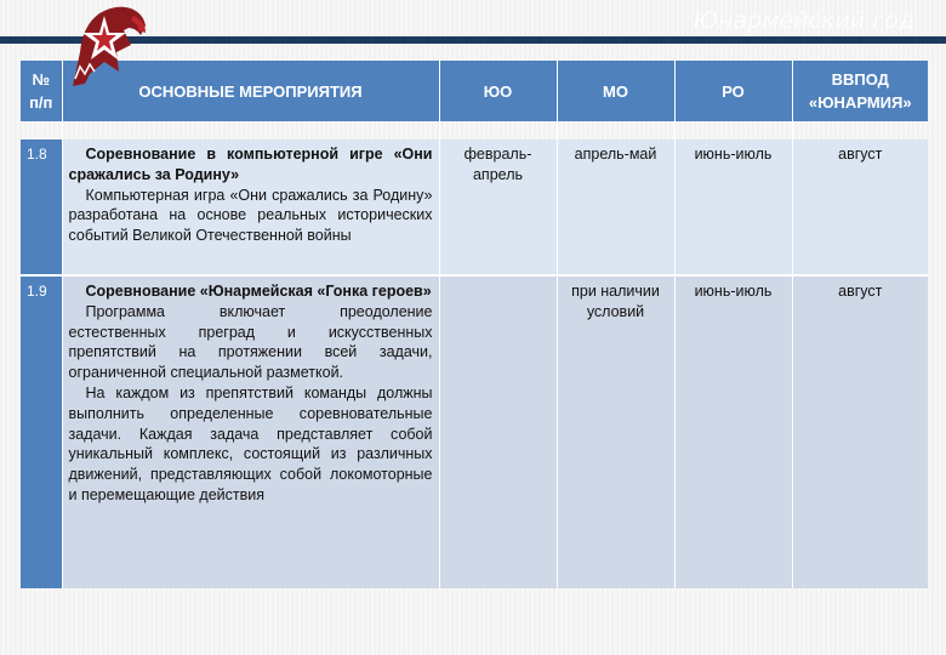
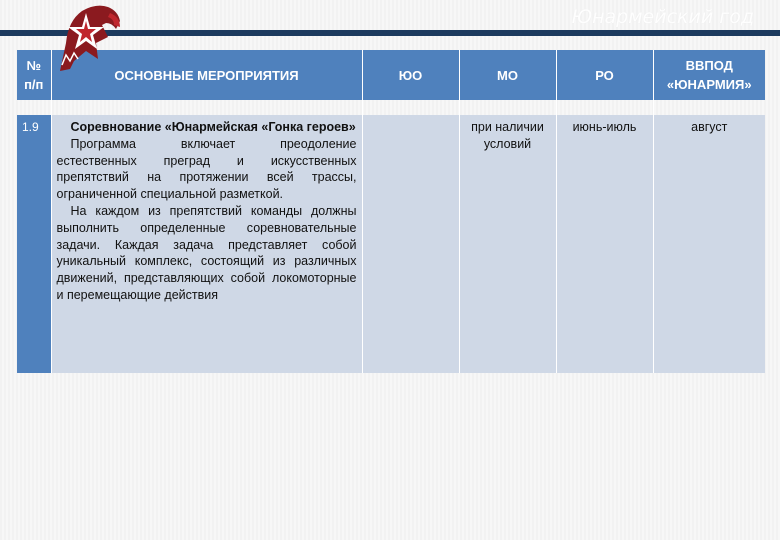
  № п/п	ОСНОВНЫЕ МЕРОПРИЯТИЯ	ЮО	МО	РО	ВВПОД «ЮНАРМИЯ»
- 1.8	Соревнование в компьютерной игре «Они сражались за Родину» Компьютерная игра «Они сражались за Родину» разработана на основе реальных исторических событий Великой Отечественной войны	февраль-апрель	апрель-май	июнь-июль	август
- 1.9	Соревнование «Юнармейская «Гонка героев» Программа включает преодоление естественных преград и искусственных препятствий на протяжении всей задачи, ограниченной специальной разметкой. На каждом из препятствий команды должны выполнить определенные соревновательные задачи. Каждая задача представляет собой уникальный комплекс, состоящий из различных движений, представляющих собой локомоторные и перемещающие действия		при наличии условий	июнь-июль	август
+ 1.9	Соревнование «Юнармейская «Гонка героев» Программа включает преодоление естественных преград и искусственных препятствий на протяжении всей трассы, ограниченной специальной разметкой. На каждом из препятствий команды должны выполнить определенные соревновательные задачи. Каждая задача представляет собой уникальный комплекс, состоящий из различных движений, представляющих собой локомоторные и перемещающие действия		при наличии условий	июнь-июль	август
